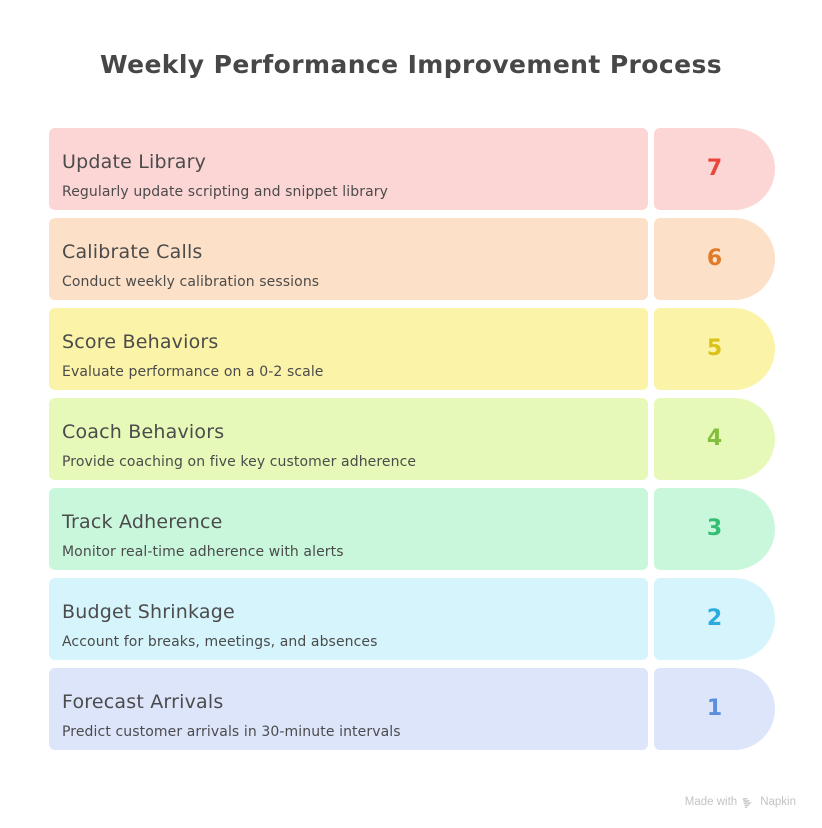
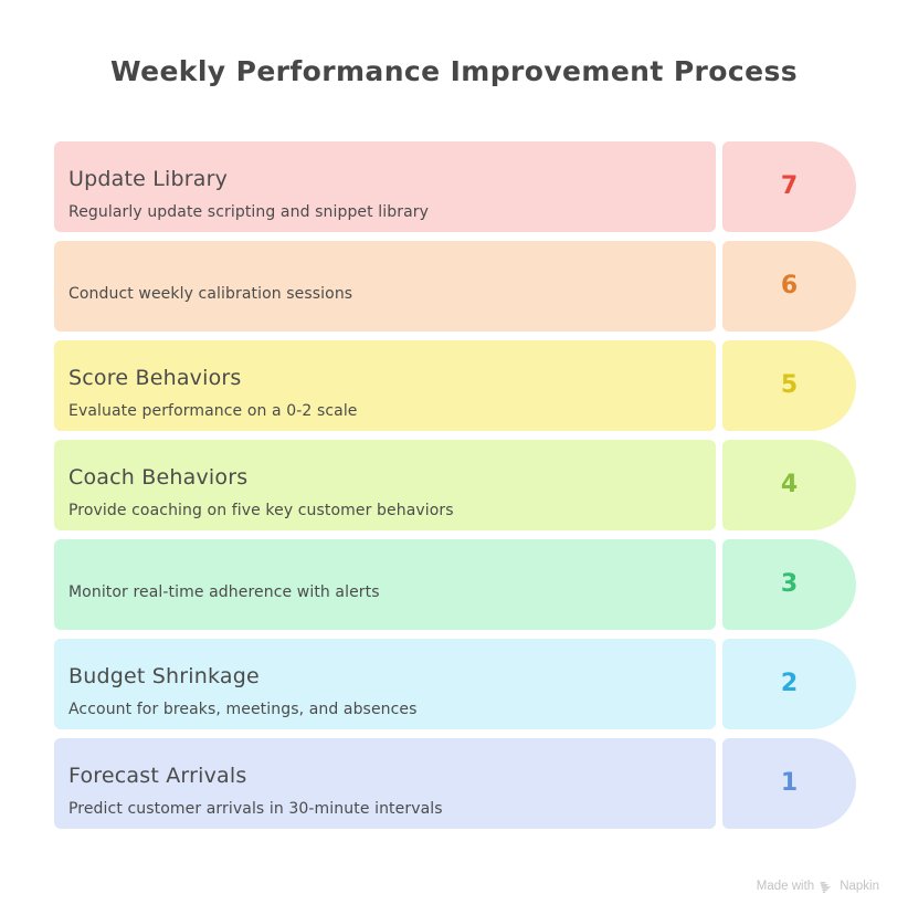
  Weekly Performance Improvement Process
  Update Library
  Regularly update scripting and snippet library
  7
- Calibrate Calls
  Conduct weekly calibration sessions
  6
  Score Behaviors
  Evaluate performance on a 0-2 scale
  5
  Coach Behaviors
- Provide coaching on five key customer adherence
+ Provide coaching on five key customer behaviors
  4
- Track Adherence
  Monitor real-time adherence with alerts
  3
  Budget Shrinkage
  Account for breaks, meetings, and absences
  2
  Forecast Arrivals
  Predict customer arrivals in 30-minute intervals
  1
  Made with
  Napkin
